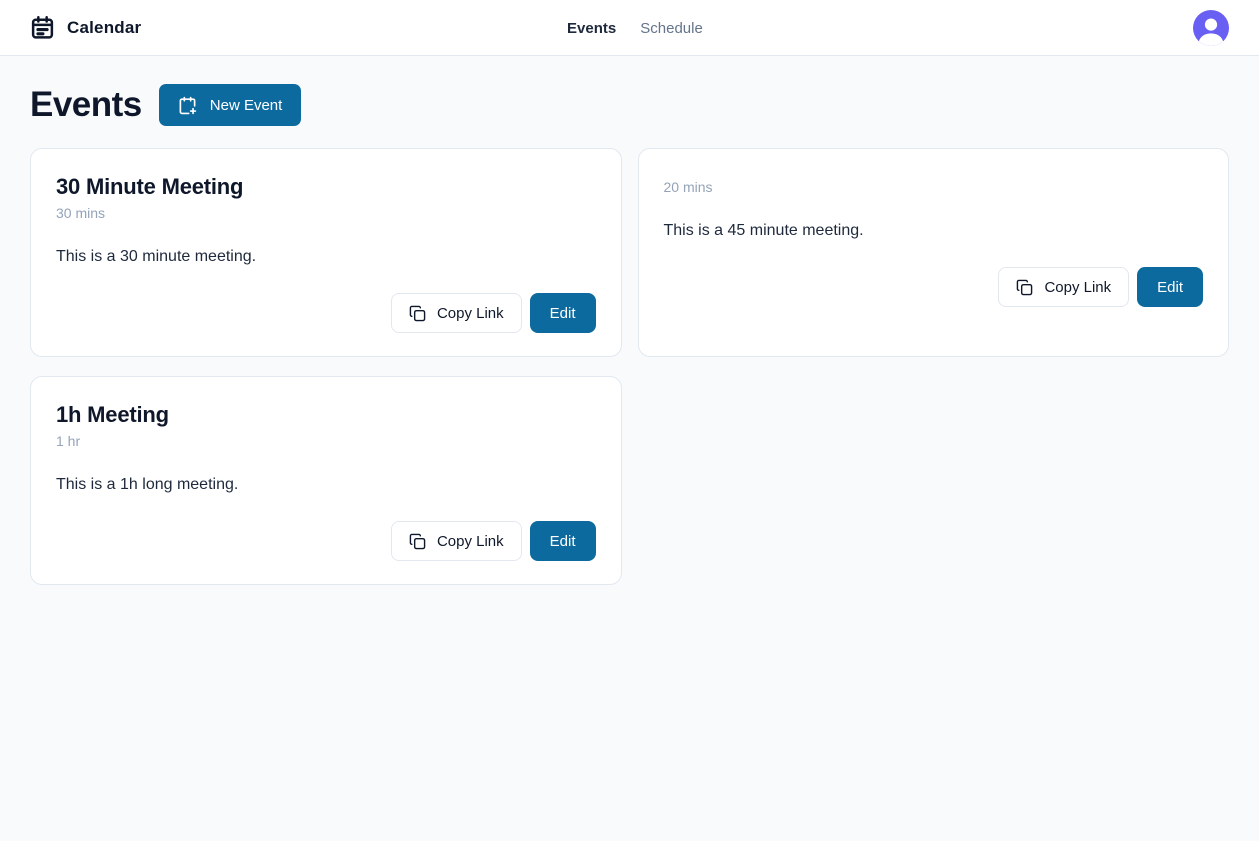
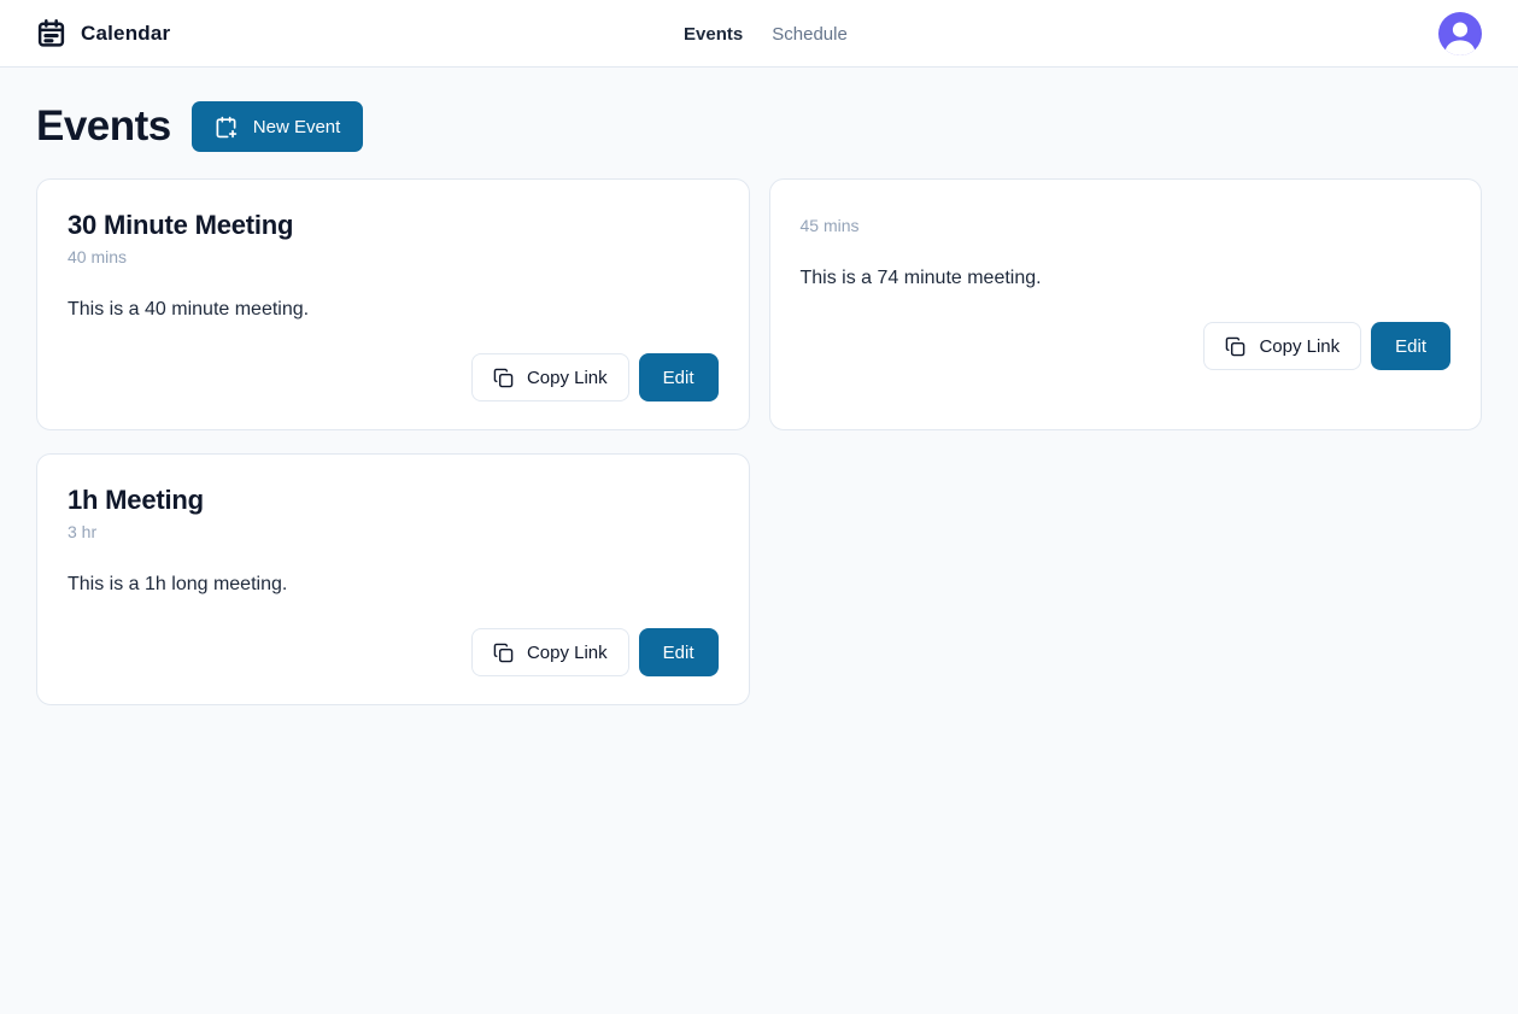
  Calendar
  Events
  Schedule
  Events
  New Event
  30 Minute Meeting
- 30 mins
+ 40 mins
- This is a 30 minute meeting.
+ This is a 40 minute meeting.
  Copy Link
  Edit
- 20 mins
+ 45 mins
- This is a 45 minute meeting.
+ This is a 74 minute meeting.
  Copy Link
  Edit
  1h Meeting
- 1 hr
+ 3 hr
  This is a 1h long meeting.
  Copy Link
  Edit
